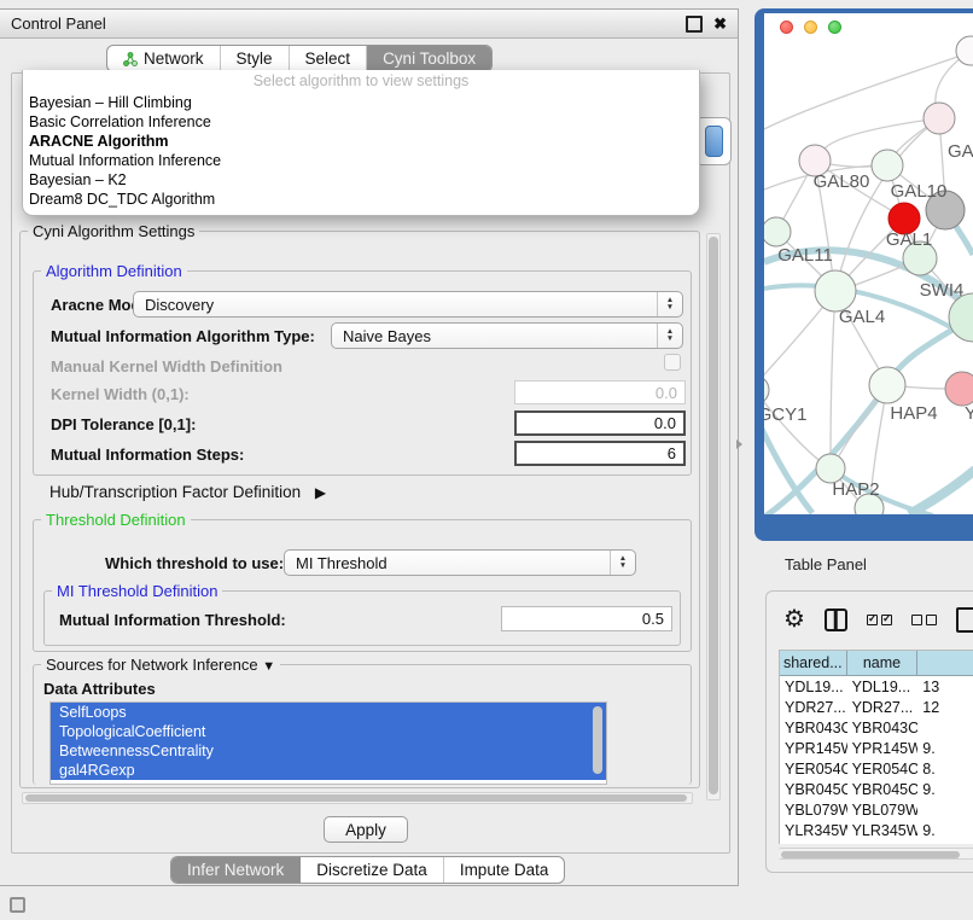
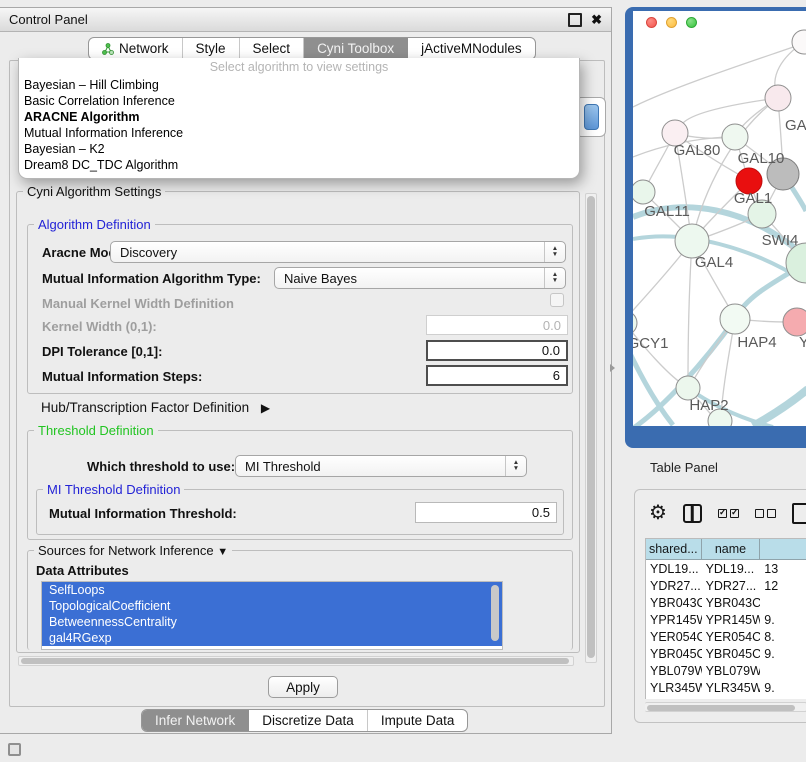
  Control Panel
  ✖
  Network
  Style
  Select
  Cyni Toolbox
+ jActiveMNodules
  Select algorithm to view settings
  Bayesian – Hill Climbing
  Basic Correlation Inference
  ARACNE Algorithm
  Mutual Information Inference
  Bayesian – K2
  Dream8 DC_TDC Algorithm
  Cyni Algorithm Settings
  Algorithm Definition
  Aracne Mo
  Discovery
  Mutual Information Algorithm Type:
  Naive Bayes
  Manual Kernel Width Definition
  Kernel Width (0,1):
  0.0
  DPI Tolerance [0,1]:
  0.0
  Mutual Information Steps:
  6
  Hub/Transcription Factor Definition ▶
  Threshold Definition
  Which threshold to use:
  MI Threshold
  MI Threshold Definition
  Mutual Information Threshold:
  0.5
  Sources for Network Inference ▼
  Data Attributes
  SelfLoops
  TopologicalCoefficient
  BetweennessCentrality
  gal4RGexp
  Apply
  Infer Network
  Discretize Data
  Impute Data
  GAL80
  GAL10
  GAL1
  GAL11
  SWI4
  GAL4
  GCY1
  HAP4
  Y
  HAP2
  Table Panel
  ⚙
  shared...
  name
  YDL19...
  YDL19...
  13
  YDR27...
  YDR27...
  12
  YBR043C
  YBR043C
  YPR145
  YPR145W
  9.
  YER054C
  YER054C
  8.
  YBR045C
  YBR045C
  9.
  YBL079W
  YBL079W
  YLR345W
  YLR345W
  9.
